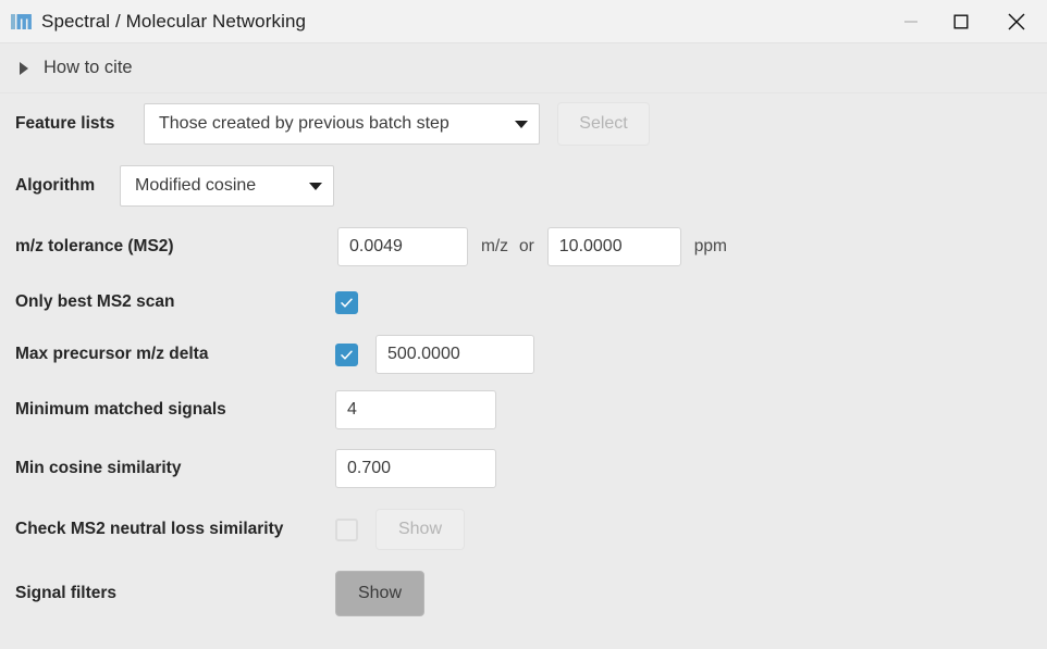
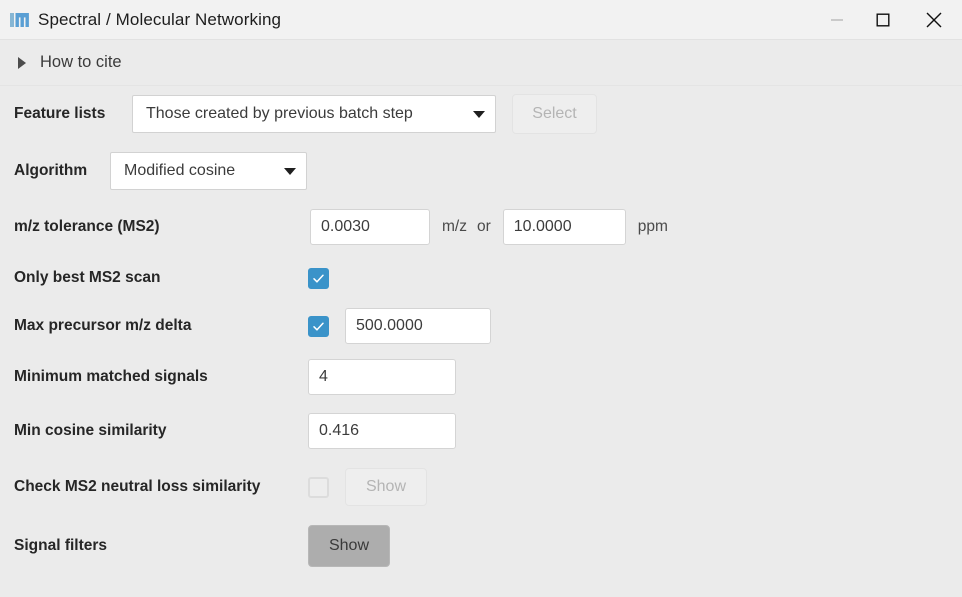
  Spectral / Molecular Networking
  How to cite
  Feature lists
  Those created by previous batch step
  Select
  Algorithm
  Modified cosine
  m/z tolerance (MS2)
- 0.0049
+ 0.0030
  m/z
  or
  10.0000
  ppm
  Only best MS2 scan
  Max precursor m/z delta
  500.0000
  Minimum matched signals
  4
  Min cosine similarity
- 0.700
+ 0.416
  Check MS2 neutral loss similarity
  Show
  Signal filters
  Show
